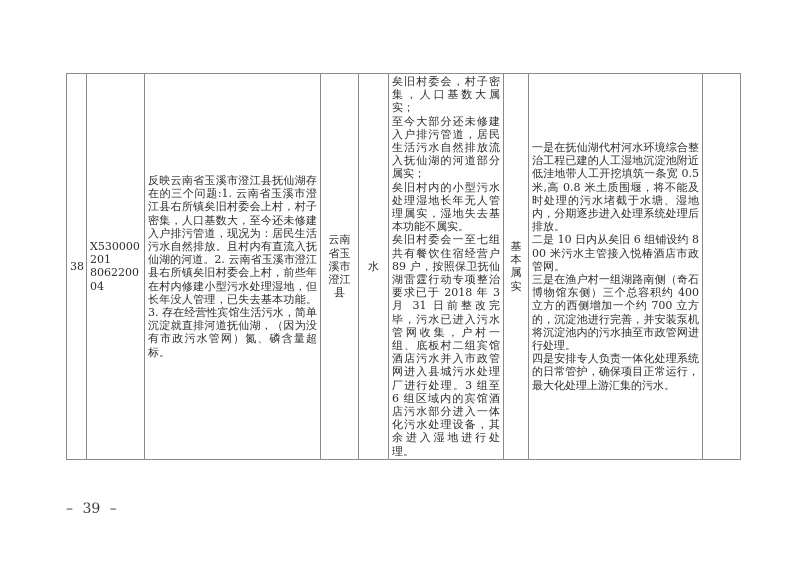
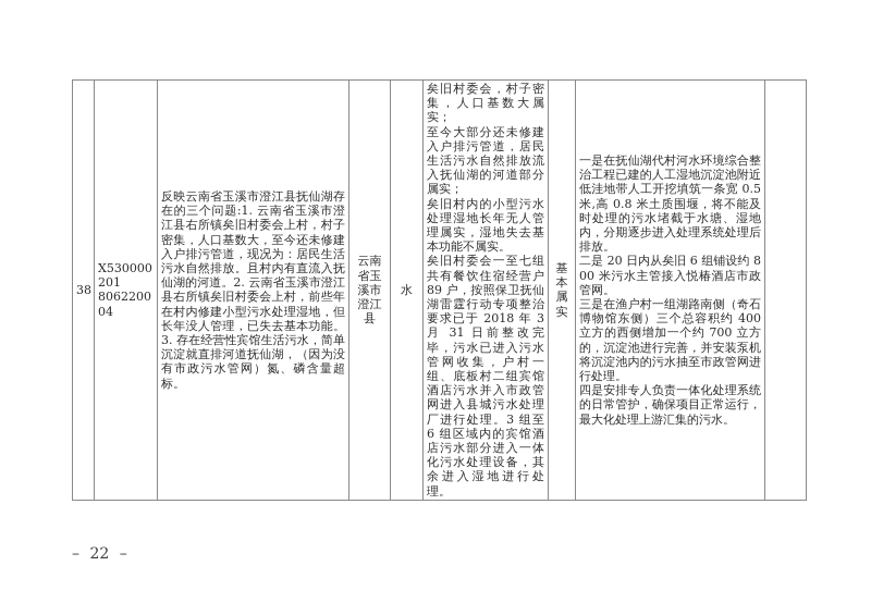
- 38	X530000201 806220004	反映云南省玉溪市澄江县抚仙湖存在的三个问题:1. 云南省玉溪市澄江县右所镇矣旧村委会上村，村子密集，人口基数大，至今还未修建入户排污管道，现况为：居民生活污水自然排放。且村内有直流入抚仙湖的河道。2. 云南省玉溪市澄江县右所镇矣旧村委会上村，前些年在村内修建小型污水处理湿地，但长年没人管理，已失去基本功能。3. 存在经营性宾馆生活污水，简单沉淀就直排河道抚仙湖，（因为没有市政污水管网）氮、磷含量超标。	云南省玉溪市澄江县	水	矣旧村委会，村子密集，人口基数大属实； 至今大部分还未修建入户排污管道，居民生活污水自然排放流入抚仙湖的河道部分属实； 矣旧村内的小型污水处理湿地长年无人管理属实，湿地失去基本功能不属实。 矣旧村委会一至七组共有餐饮住宿经营户 89 户，按照保卫抚仙湖雷霆行动专项整治要求已于 2018 年 3 月 31 日前整改完毕，污水已进入污水管网收集，户村一组、底板村二组宾馆酒店污水并入市政管网进入县城污水处理厂进行处理。3 组至 6 组区域内的宾馆酒店污水部分进入一体化污水处理设备，其余进入湿地进行处理。	基本属实	一是在抚仙湖代村河水环境综合整治工程已建的人工湿地沉淀池附近低洼地带人工开挖填筑一条宽 0.5 米,高 0.8 米土质围堰，将不能及时处理的污水堵截于水塘、湿地内，分期逐步进入处理系统处理后排放。 二是 10 日内从矣旧 6 组铺设约 800 米污水主管接入悦椿酒店市政管网。 三是在渔户村一组湖路南侧（奇石博物馆东侧）三个总容积约 400 立方的西侧增加一个约 700 立方的，沉淀池进行完善，并安装泵机将沉淀池内的污水抽至市政管网进行处理。 四是安排专人负责一体化处理系统的日常管护，确保项目正常运行，最大化处理上游汇集的污水。
+ 38	X530000201 806220004	反映云南省玉溪市澄江县抚仙湖存在的三个问题:1. 云南省玉溪市澄江县右所镇矣旧村委会上村，村子密集，人口基数大，至今还未修建入户排污管道，现况为：居民生活污水自然排放。且村内有直流入抚仙湖的河道。2. 云南省玉溪市澄江县右所镇矣旧村委会上村，前些年在村内修建小型污水处理湿地，但长年没人管理，已失去基本功能。3. 存在经营性宾馆生活污水，简单沉淀就直排河道抚仙湖，（因为没有市政污水管网）氮、磷含量超标。	云南省玉溪市澄江县	水	矣旧村委会，村子密集，人口基数大属实； 至今大部分还未修建入户排污管道，居民生活污水自然排放流入抚仙湖的河道部分属实； 矣旧村内的小型污水处理湿地长年无人管理属实，湿地失去基本功能不属实。 矣旧村委会一至七组共有餐饮住宿经营户 89 户，按照保卫抚仙湖雷霆行动专项整治要求已于 2018 年 3 月 31 日前整改完毕，污水已进入污水管网收集，户村一组、底板村二组宾馆酒店污水并入市政管网进入县城污水处理厂进行处理。3 组至 6 组区域内的宾馆酒店污水部分进入一体化污水处理设备，其余进入湿地进行处理。	基本属实	一是在抚仙湖代村河水环境综合整治工程已建的人工湿地沉淀池附近低洼地带人工开挖填筑一条宽 0.5 米,高 0.8 米土质围堰，将不能及时处理的污水堵截于水塘、湿地内，分期逐步进入处理系统处理后排放。 二是 20 日内从矣旧 6 组铺设约 800 米污水主管接入悦椿酒店市政管网。 三是在渔户村一组湖路南侧（奇石博物馆东侧）三个总容积约 400 立方的西侧增加一个约 700 立方的，沉淀池进行完善，并安装泵机将沉淀池内的污水抽至市政管网进行处理。 四是安排专人负责一体化处理系统的日常管护，确保项目正常运行，最大化处理上游汇集的污水。
- – 39 –
+ – 22 –
